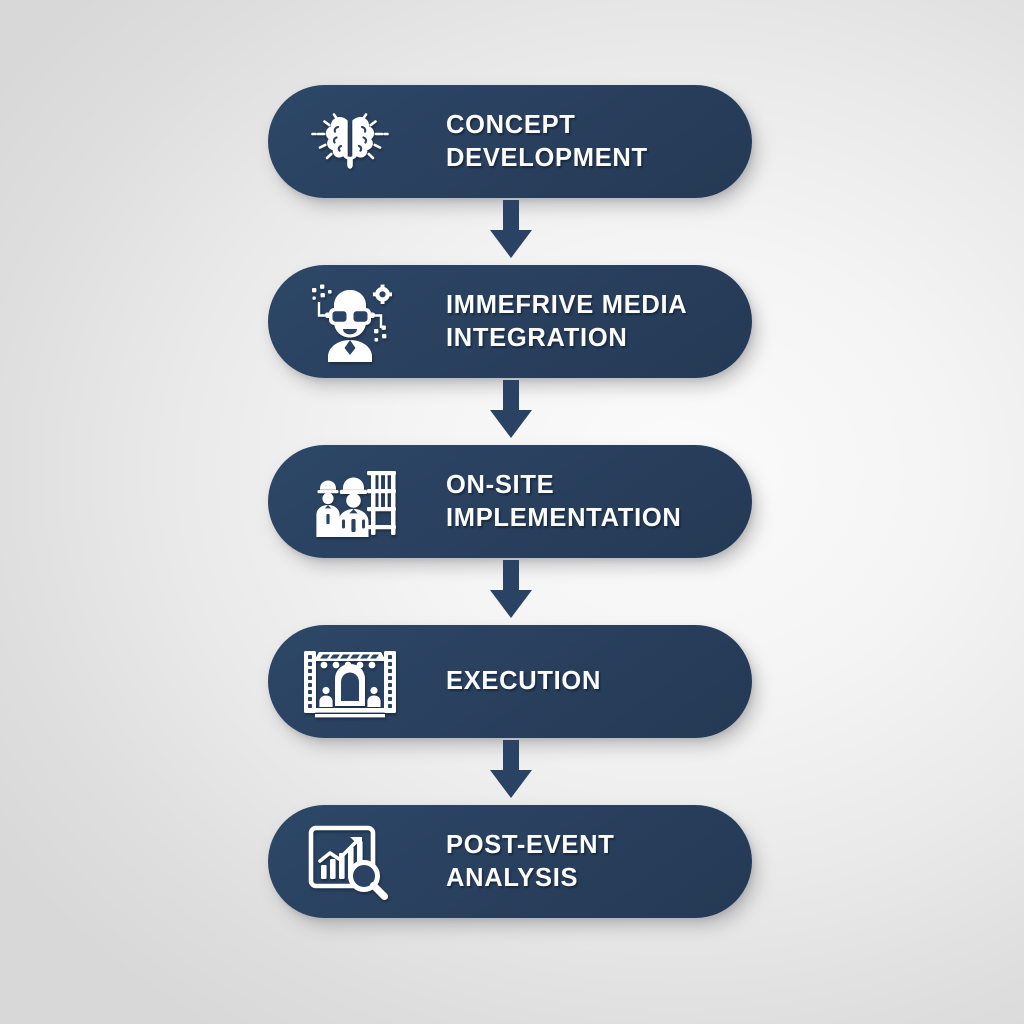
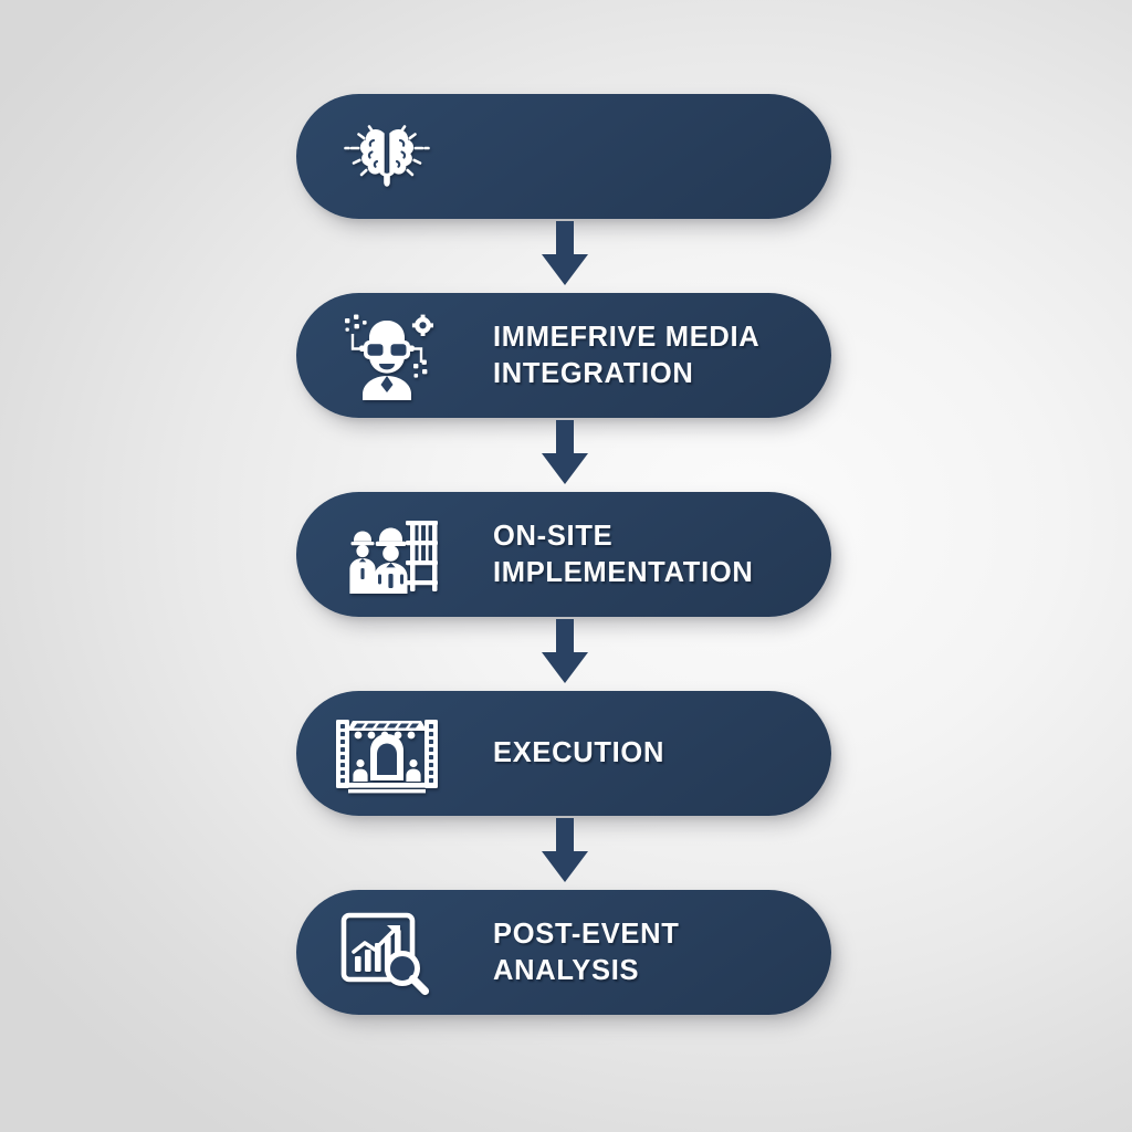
- CONCEPT DEVELOPMENT
  IMMEFRIVE MEDIA
  INTEGRATION
  ON-SITE
  IMPLEMENTATION
  EXECUTION
  POST-EVENT ANALYSIS
